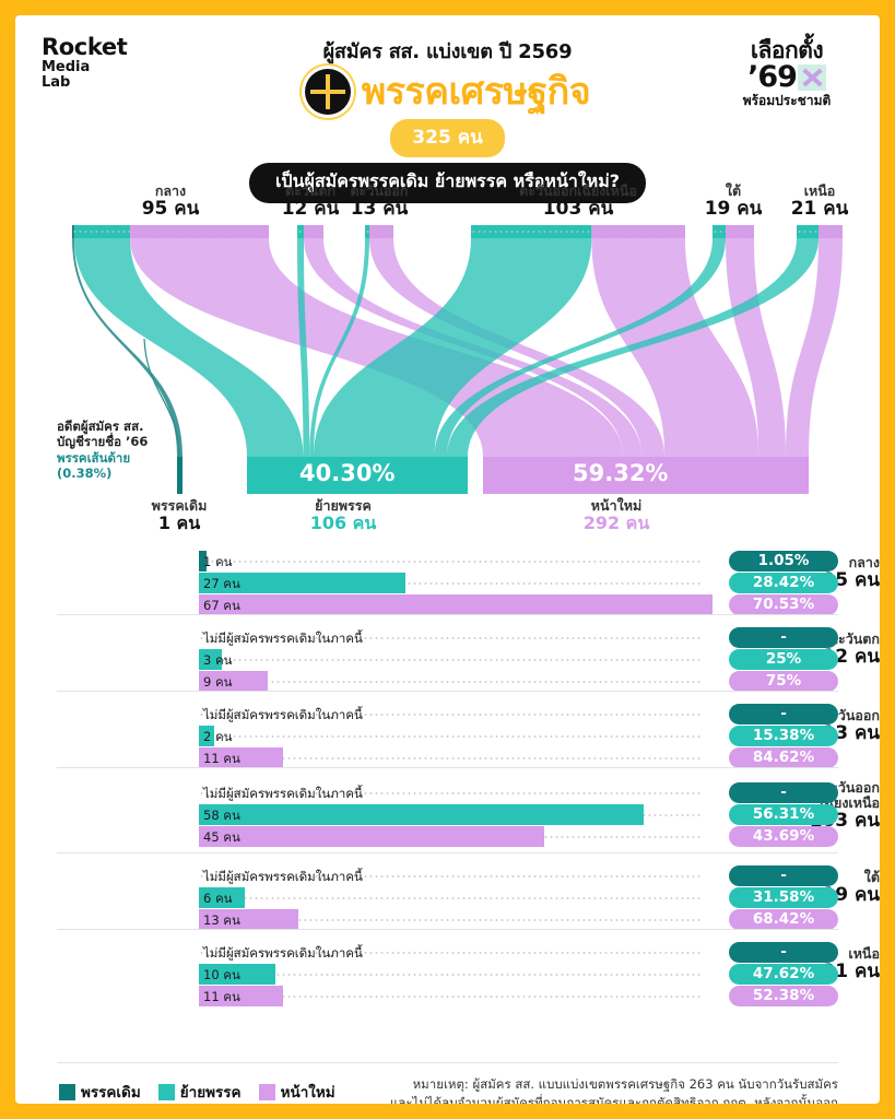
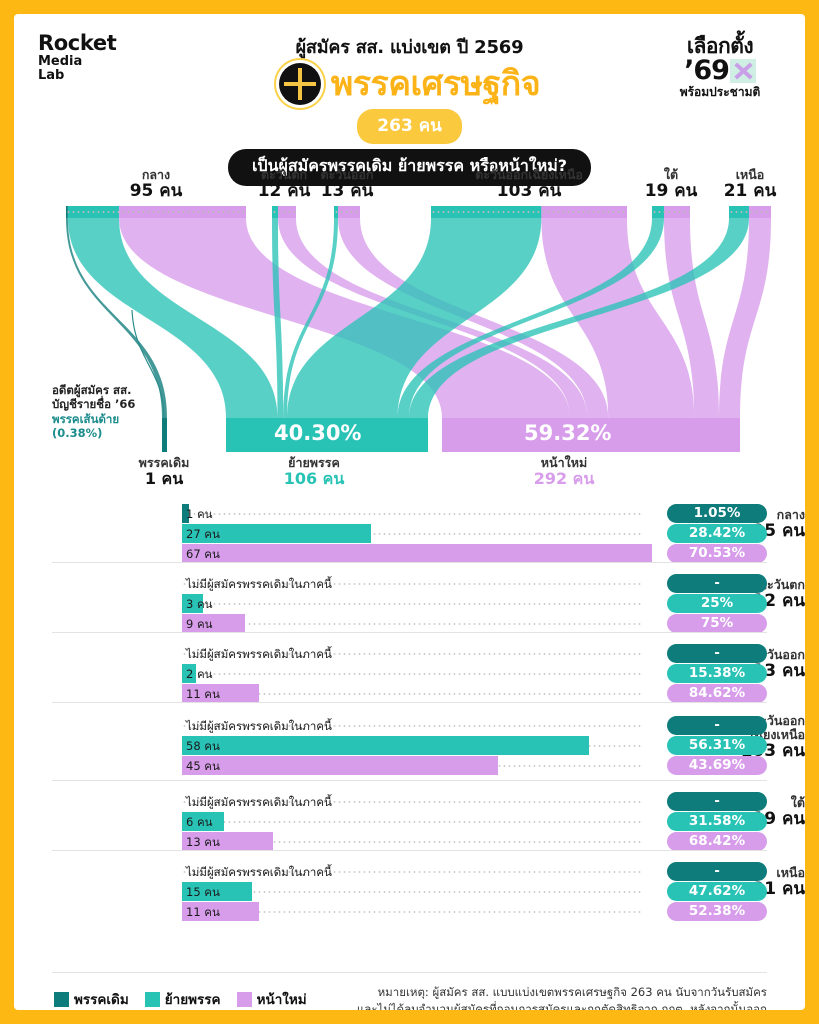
  Rocket
  Media
  Lab
  ผู้สมัคร สส. แบ่งเขต ปี 2569
  พรรคเศรษฐกิจ
- 325 คน
+ 263 คน
  เป็นผู้สมัครพรรคเดิม ย้ายพรรค หรือหน้าใหม่?
  เลือกตั้ง
  ’69
  พร้อมประชามติ
  กลาง
  95 คน
  ตะวันตก
  12 คน
  ตะวันออก
  13 คน
  ตะวันออกเฉียงเหนือ
  103 คน
  ใต้
  19 คน
  เหนือ
  21 คน
  พรรคเดิม
  1 คน
  ย้ายพรรค
  106 คน
  40.30%
  หน้าใหม่
  292 คน
  59.32%
  อดีตผู้สมัคร สส.
  บัญชีรายชื่อ ’66
  พรรคเส้นด้าย
  (0.38%)
  กลาง
  5 คน
  1 คน
  1.05%
  27 คน
  28.42%
  67 คน
  70.53%
  ะวันตก
  2 คน
  ไม่มีผู้สมัครพรรคเดิมในภาคนี้
  -
  3 คน
  25%
  9 คน
  75%
  วันออก
  3 คน
  ไม่มีผู้สมัครพรรคเดิมในภาคนี้
  -
  2 คน
  15.38%
  11 คน
  84.62%
  วันออก
  ยงเหนือ
  ไม่มีผู้สมัครพรรคเดิมในภาคนี้
  -
  58 คน
  56.31%
  45 คน
  43.69%
  ใต้
  9 คน
  ไม่มีผู้สมัครพรรคเดิมในภาคนี้
  -
  6 คน
  31.58%
  13 คน
  68.42%
  เหนือ
  1 คน
  ไม่มีผู้สมัครพรรคเดิมในภาคนี้
  -
- 10 คน
+ 15 คน
  47.62%
  11 คน
  52.38%
  พรรคเดิม
  ย้ายพรรค
  หน้าใหม่
  หมายเหตุ: ผู้สมัคร สส. แบบแบ่งเขตพรรคเศรษฐกิจ 263 คน นับจากวันรับสมัคร
  และไม่ได้ลบจำนวนผู้สมัครที่ถอนการสมัครและถูกตัดสิทธิจาก กกต. หลังจากนั้นออก
